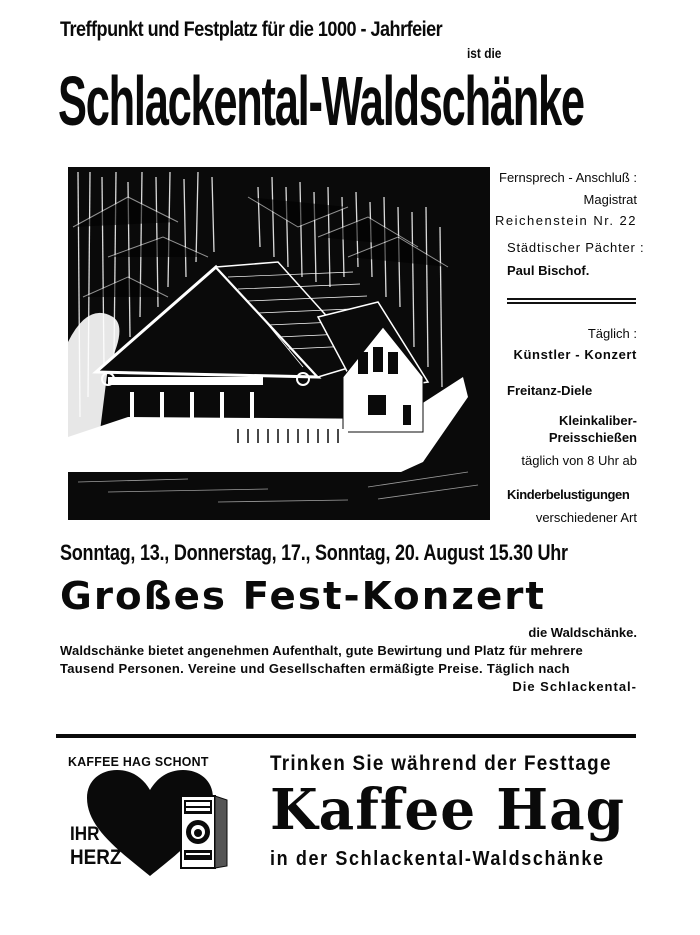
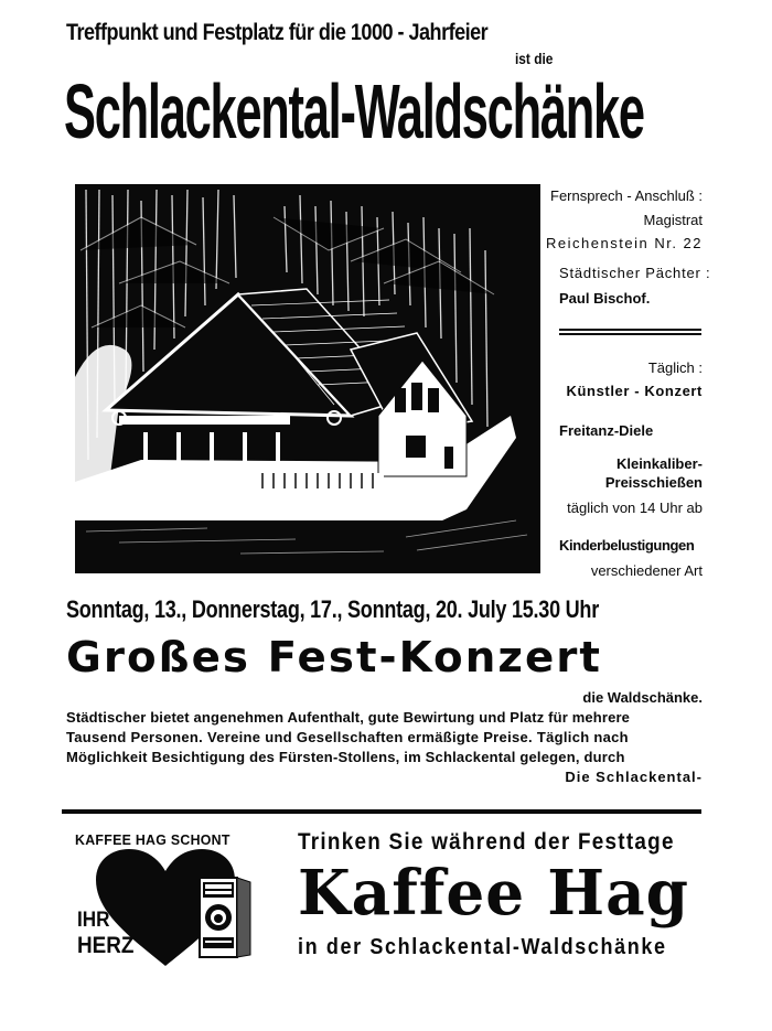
  Treffpunkt und Festplatz für die 1000 - Jahrfeier
  ist die
  Schlackental-Waldschänke
  Fernsprech - Anschluß :
  Magistrat
  Reichenstein Nr. 22
  Städtischer Pächter :
  Paul Bischof.
  Täglich :
  Künstler - Konzert
  Freitanz-Diele
  Kleinkaliber-
  Preisschießen
- täglich von 8 Uhr ab
+ täglich von 14 Uhr ab
  Kinderbelustigungen
  verschiedener Art
- Sonntag, 13., Donnerstag, 17., Sonntag, 20. August 15.30 Uhr
+ Sonntag, 13., Donnerstag, 17., Sonntag, 20. July 15.30 Uhr
  Großes Fest-Konzert
  die Waldschänke.
- Waldschänke bietet angenehmen Aufenthalt, gute Bewirtung und Platz für mehrere
+ Städtischer bietet angenehmen Aufenthalt, gute Bewirtung und Platz für mehrere
  Tausend Personen. Vereine und Gesellschaften ermäßigte Preise. Täglich nach
+ Möglichkeit Besichtigung des Fürsten-Stollens, im Schlackental gelegen, durch
  Die Schlackental-
  KAFFEE HAG SCHONT
  IHR
  HERZ
  Trinken Sie während der Festtage
  Kaffee Hag
  in der Schlackental-Waldschänke
